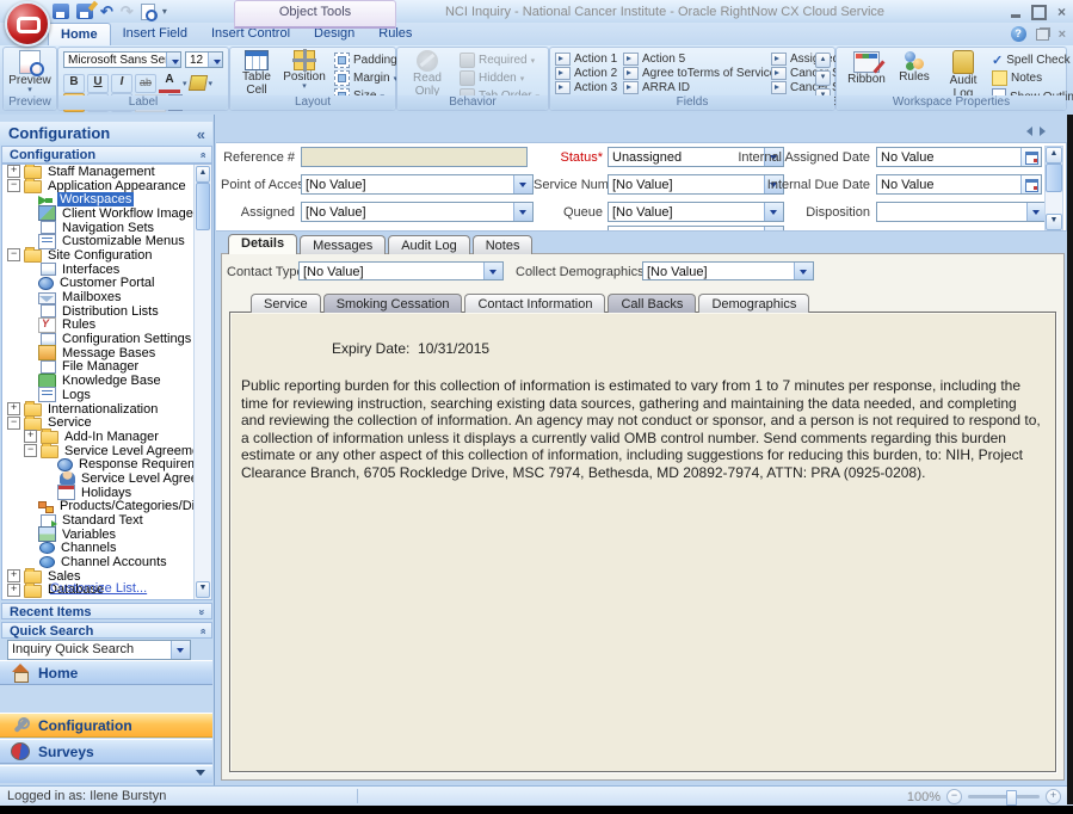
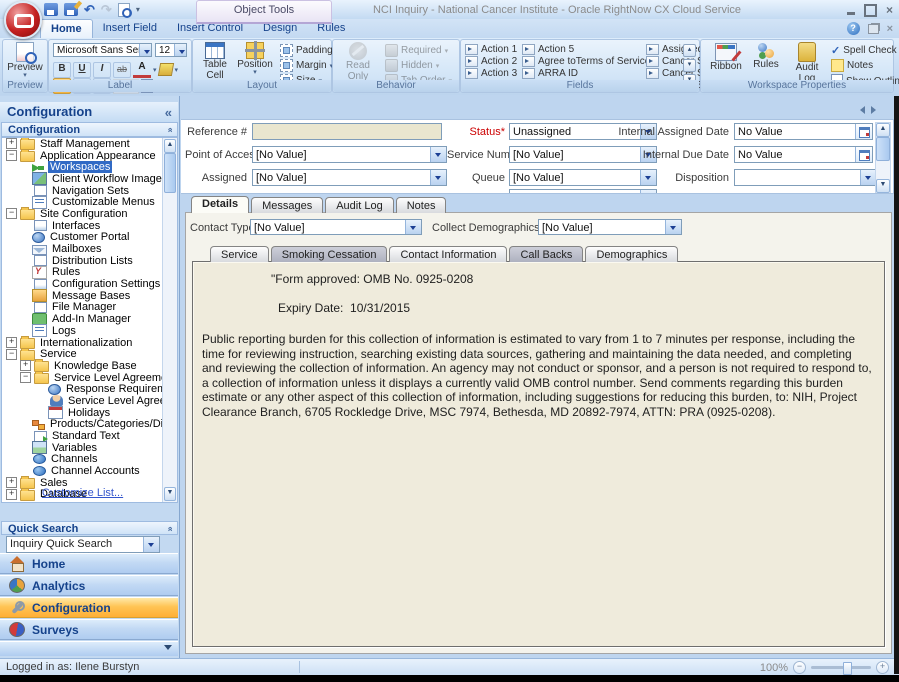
  ↶
  ↷
  ▾
  Object Tools
  NCI Inquiry - National Cancer Institute - Oracle RightNow CX Cloud Service
  ×
  Home
  Insert Field
  Insert Control
  Design
  Rules
  ?
  ×
  Preview
  Preview
  Microsoft Sans Se
  12
  B
  U
  I
  ab
  A
  Label
  Table Cell
  Position
  Padding
  Margin
  Layout
  Read Only
  Required
  Hidden
  Behavior
  Action 1
  Action 2
  Action 3
  Action 5
  Agree toTerms of Servic
  ARRA ID
  Fields
  Ribbon
  Rules
  Audit Log
  ✓
  Spell Check
  Notes
  Workspace Properties
  Configuration
  «
  Configuration
  Staff Management
  Application Appearance
  Workspaces
  Client Workflow Image
  Navigation Sets
  Customizable Menus
  Site Configuration
  Interfaces
  Customer Portal
  Mailboxes
  Distribution Lists
  Rules
  Configuration Settings
  Message Bases
  File Manager
- Knowledge Base
+ Add-In Manager
  Logs
  Internationalization
  Service
- Add-In Manager
+ Knowledge Base
  Service Level Agreem
  Response Require
  Service Level Agre
  Holidays
  Standard Text
  Variables
  Channels
  Channel Accounts
  Sales
  Database
  Customize List...
- Recent Items
  Quick Search
  Inquiry Quick Search
  Home
+ Analytics
  Configuration
  Surveys
  Reference #
  Status*
  Unassigned
  Internal Assigned Date
  No Value
  Point of Acce
  [No Value]
  Service Num
  [No Value]
  Internal Due Date
  No Value
  Assigned
  [No Value]
  Queue
  [No Value]
  Disposition
  Details
  Messages
  Audit Log
  Notes
  Contact Typ
  [No Value]
  Collect Demographics
  [No Value]
  Service
  Smoking Cessation
  Contact Information
  Call Backs
  Demographics
+ "Form approved: OMB No. 0925-0208
  Expiry Date: 10/31/2015
  Public reporting burden for this collection of information is estimated to vary from 1 to 7 minutes per response, including the time for reviewing instruction, searching existing data sources, gathering and maintaining the data needed, and completing and reviewing the collection of information. An agency may not conduct or sponsor, and a person is not required to respond to, a collection of information unless it displays a currently valid OMB control number. Send comments regarding this burden estimate or any other aspect of this collection of information, including suggestions for reducing this burden, to: NIH, Project Clearance Branch, 6705 Rockledge Drive, MSC 7974, Bethesda, MD 20892-7974, ATTN: PRA (0925-0208).
  Logged in as: Ilene Burstyn
  100%
  −
  +
